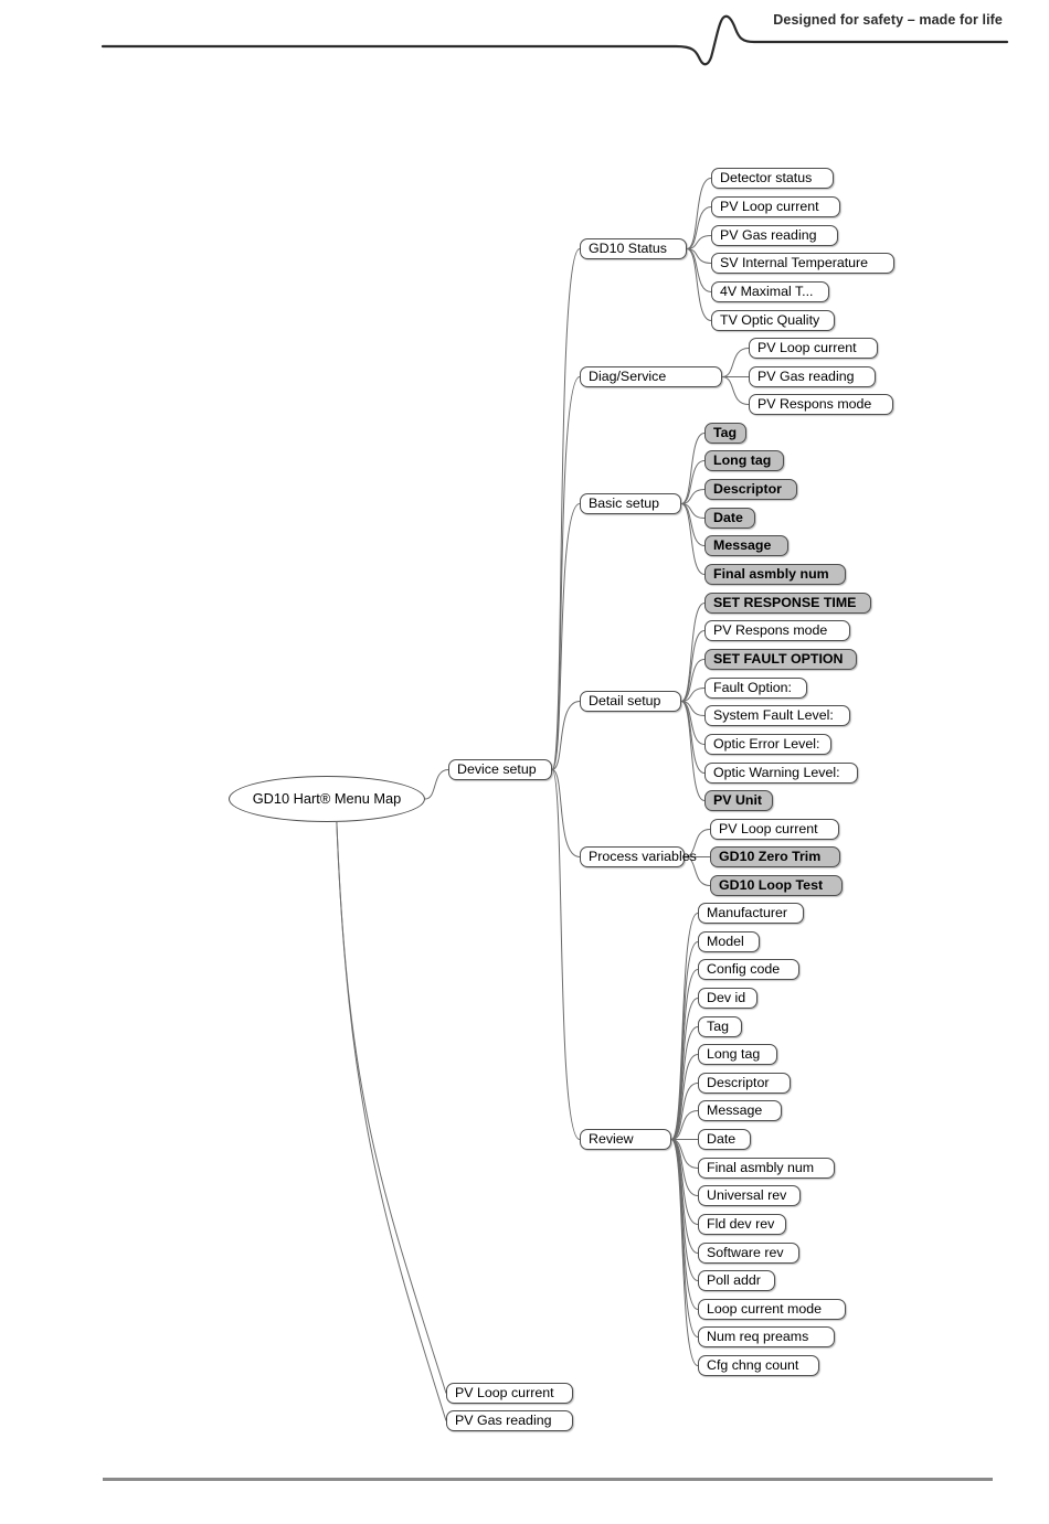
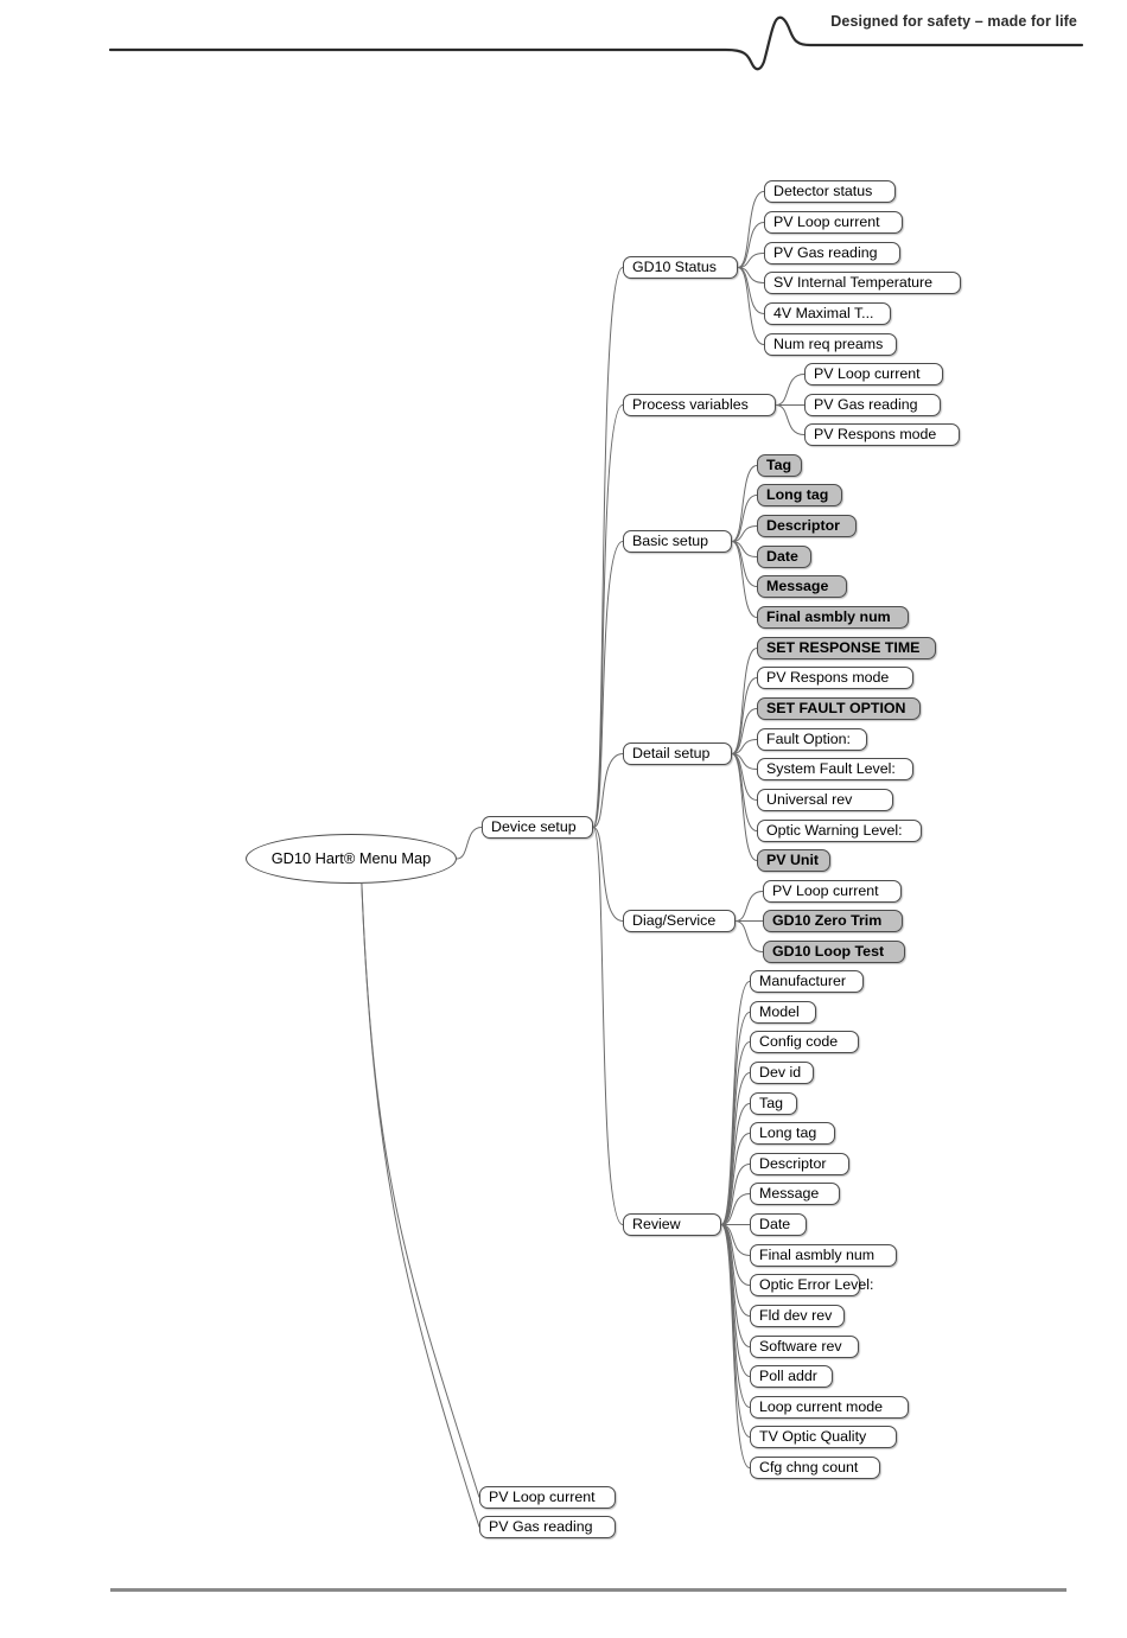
  Designed for safety – made for life
  GD10 Hart® Menu Map
  Device setup
  PV Loop current
  PV Gas reading
  GD10 Status
- Diag/Service
+ Process variables
  Basic setup
  Detail setup
- Process variables
+ Diag/Service
  Review
  Detector status
  PV Loop current
  PV Gas reading
  SV Internal Temperature
  4V Maximal T...
- TV Optic Quality
+ Num req preams
  PV Loop current
  PV Gas reading
  PV Respons mode
  Tag
  Long tag
  Descriptor
  Date
  Message
  Final asmbly num
  SET RESPONSE TIME
  PV Respons mode
  SET FAULT OPTION
  Fault Option:
  System Fault Level:
- Optic Error Level:
+ Universal rev
  Optic Warning Level:
  PV Unit
  PV Loop current
  GD10 Zero Trim
  GD10 Loop Test
  Manufacturer
  Model
  Config code
  Dev id
  Tag
  Long tag
  Descriptor
  Message
  Date
  Final asmbly num
- Universal rev
+ Optic Error Level:
  Fld dev rev
  Software rev
  Poll addr
  Loop current mode
- Num req preams
+ TV Optic Quality
  Cfg chng count
